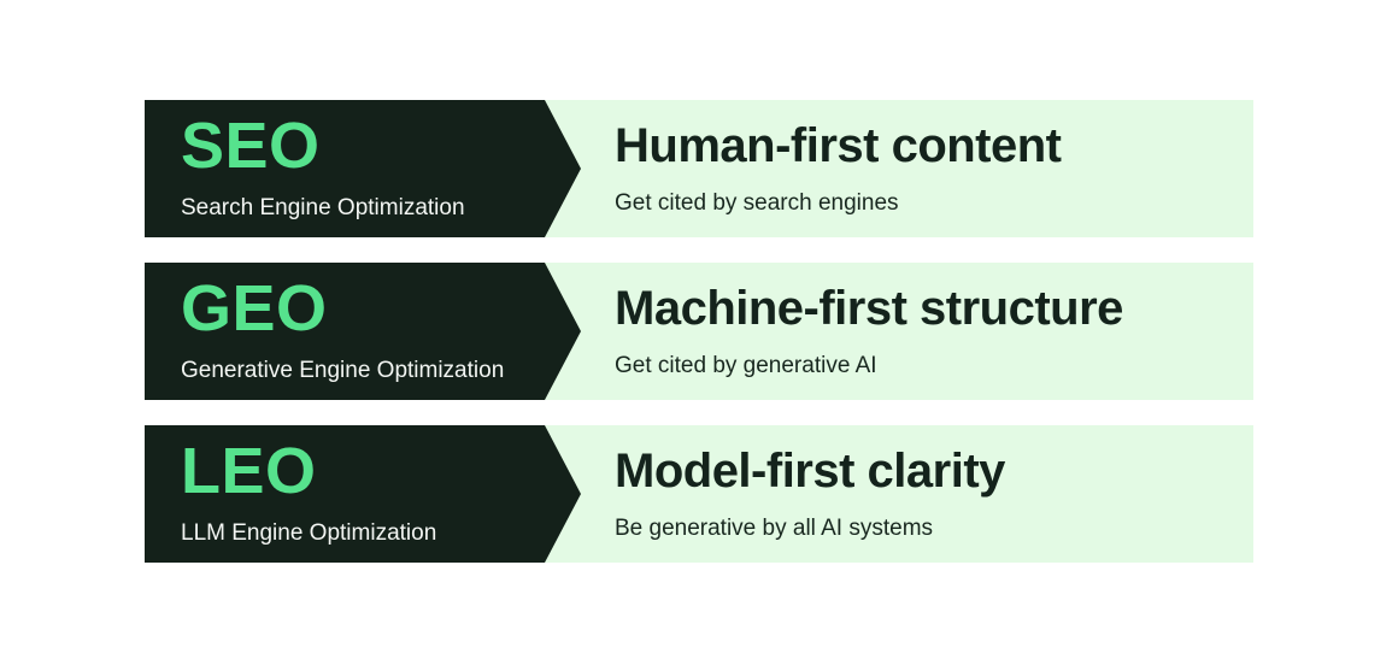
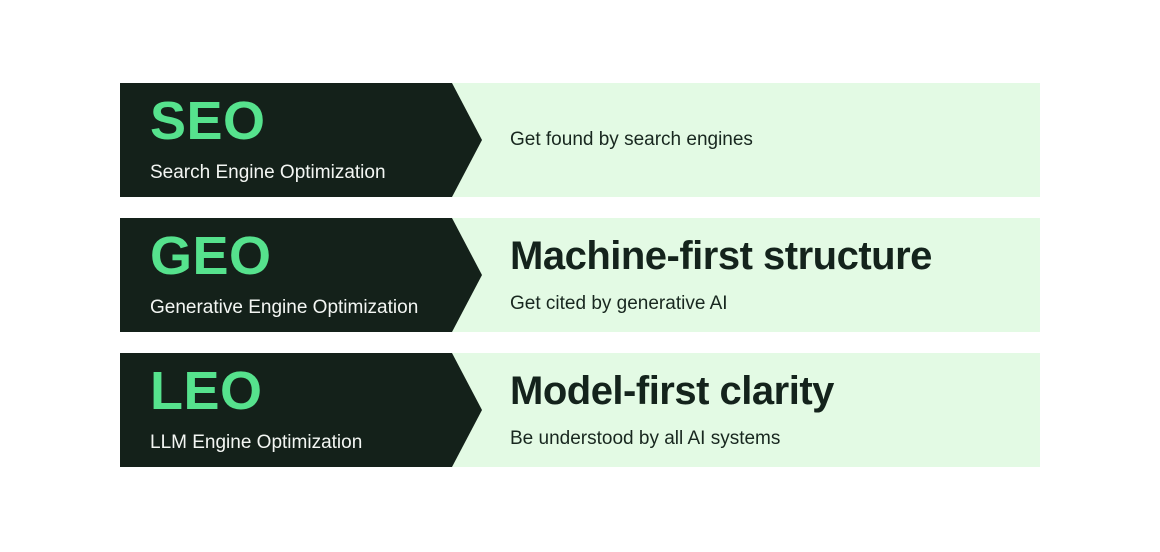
  SEO
  Search Engine Optimization
- Human-first content
- Get cited by search engines
+ Get found by search engines
  GEO
  Generative Engine Optimization
  Machine-first structure
  Get cited by generative AI
  LEO
  LLM Engine Optimization
  Model-first clarity
- Be generative by all AI systems
+ Be understood by all AI systems
